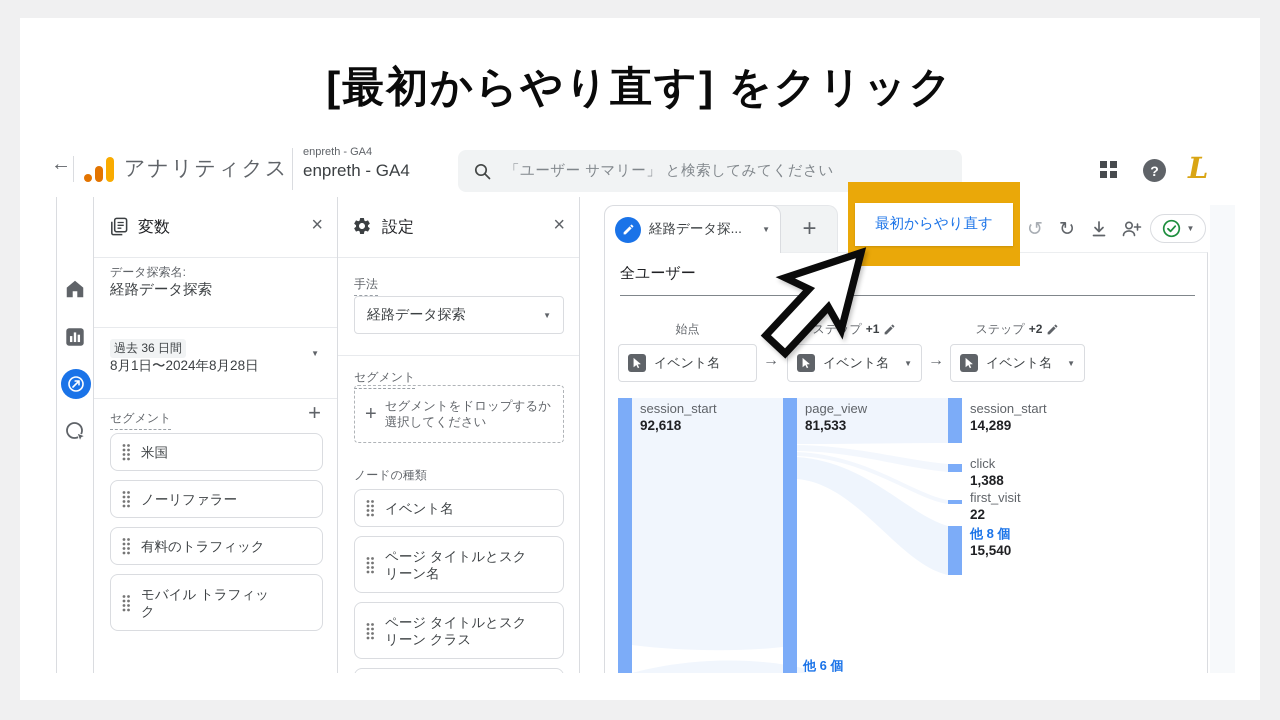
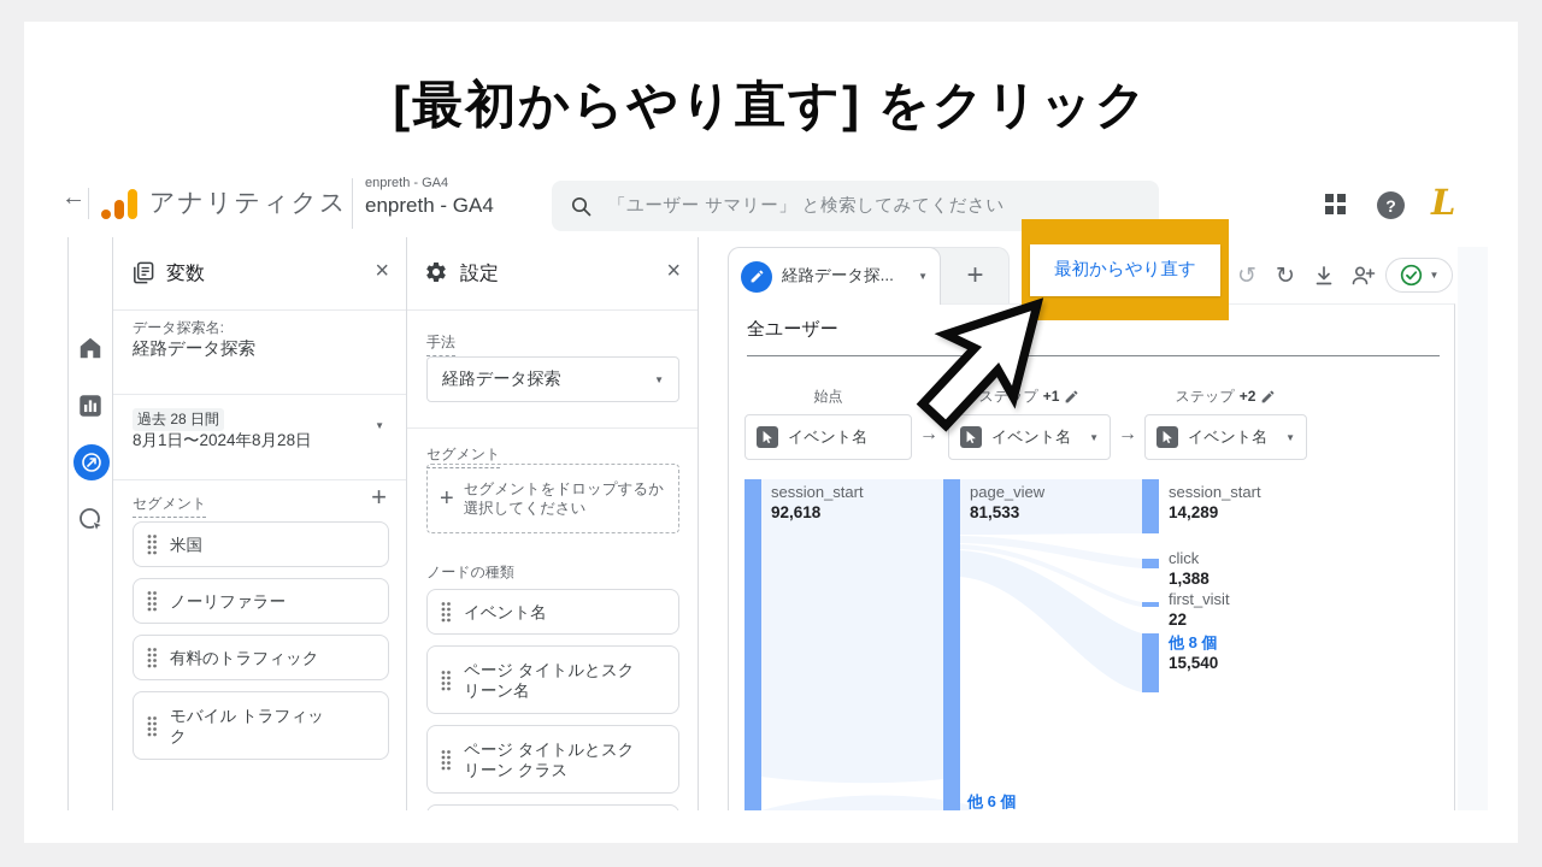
  [最初からやり直す] をクリック
  ←
  アナリティクス
  enpreth - GA4
  enpreth - GA4
  「ユーザー サマリー」 と検索してみてください
  ?
  L
  変数
  ×
  データ探索名:
  経路データ探索
- 過去 36 日間
+ 過去 28 日間
  8月1日〜2024年8月28日
  ▼
  セグメント
  +
  米国
  ノーリファラー
  有料のトラフィック
  モバイル トラフィック
  設定
  ×
  手法
  経路データ探索
  ▼
  セグメント
  +
  セグメントをドロップするか選択してください
  ノードの種類
  イベント名
  ページ タイトルとスクリーン名
  ページ タイトルとスクリーン クラス
  経路データ探...
  ▼
  +
  ↺
  ↻
  ▼
  最初からやり直す
  全ユーザー
  始点
  ステプ
  +1
  ステップ
  +2
  イベント名
  →
  イベント名
  ▼
  →
  イベント名
  ▼
  session_start
  92,618
  page_view
  81,533
  session_start
  14,289
  click
  1,388
  first_visit
  22
  他 8 個
  15,540
  他 6 個
